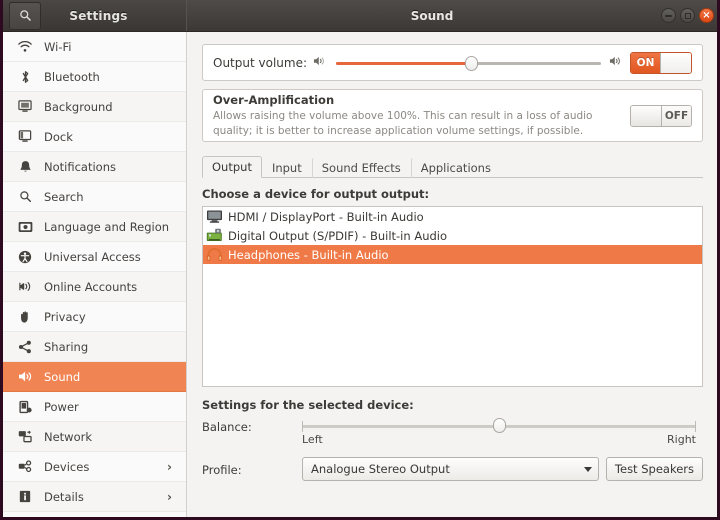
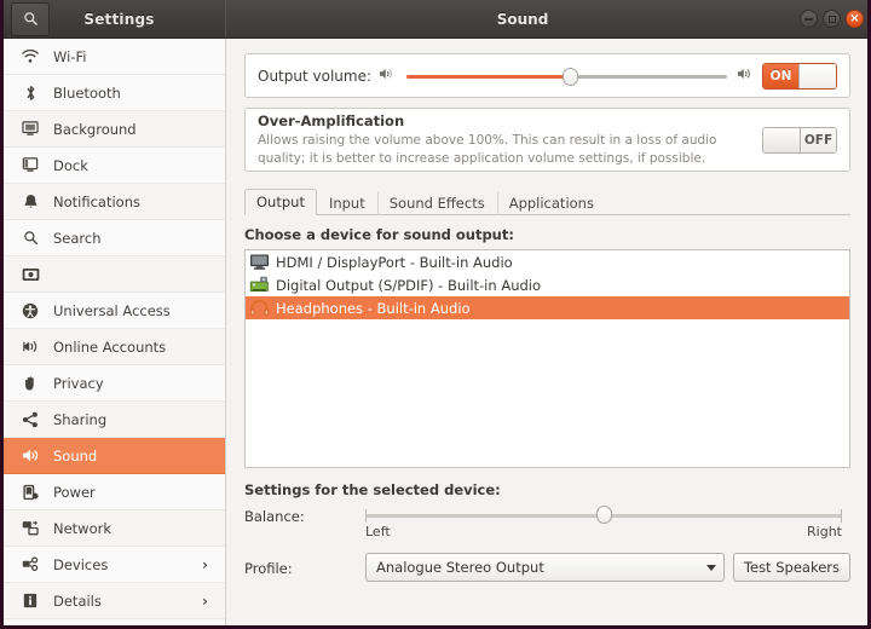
  Settings
  Sound
  ×
  Wi-Fi
  Bluetooth
  Background
  Dock
  Notifications
  Search
- Language and Region
  Universal Access
  Online Accounts
  Privacy
  Sharing
  Sound
  Power
  Network
  Devices
  ›
  Details
  ›
  Output volume:
  ON
  Over-Amplification
  Allows raising the volume above 100%. This can result in a loss of audio quality; it is better to increase application volume settings, if possible.
  OFF
  Output
  Input
  Sound Effects
  Applications
- Choose a device for output output:
+ Choose a device for sound output:
  HDMI / DisplayPort - Built-in Audio
  Digital Output (S/PDIF) - Built-in Audio
  Headphones - Built-in Audio
  Settings for the selected device:
  Balance:
  Left
  Right
  Profile:
  Analogue Stereo Output
  Test Speakers
